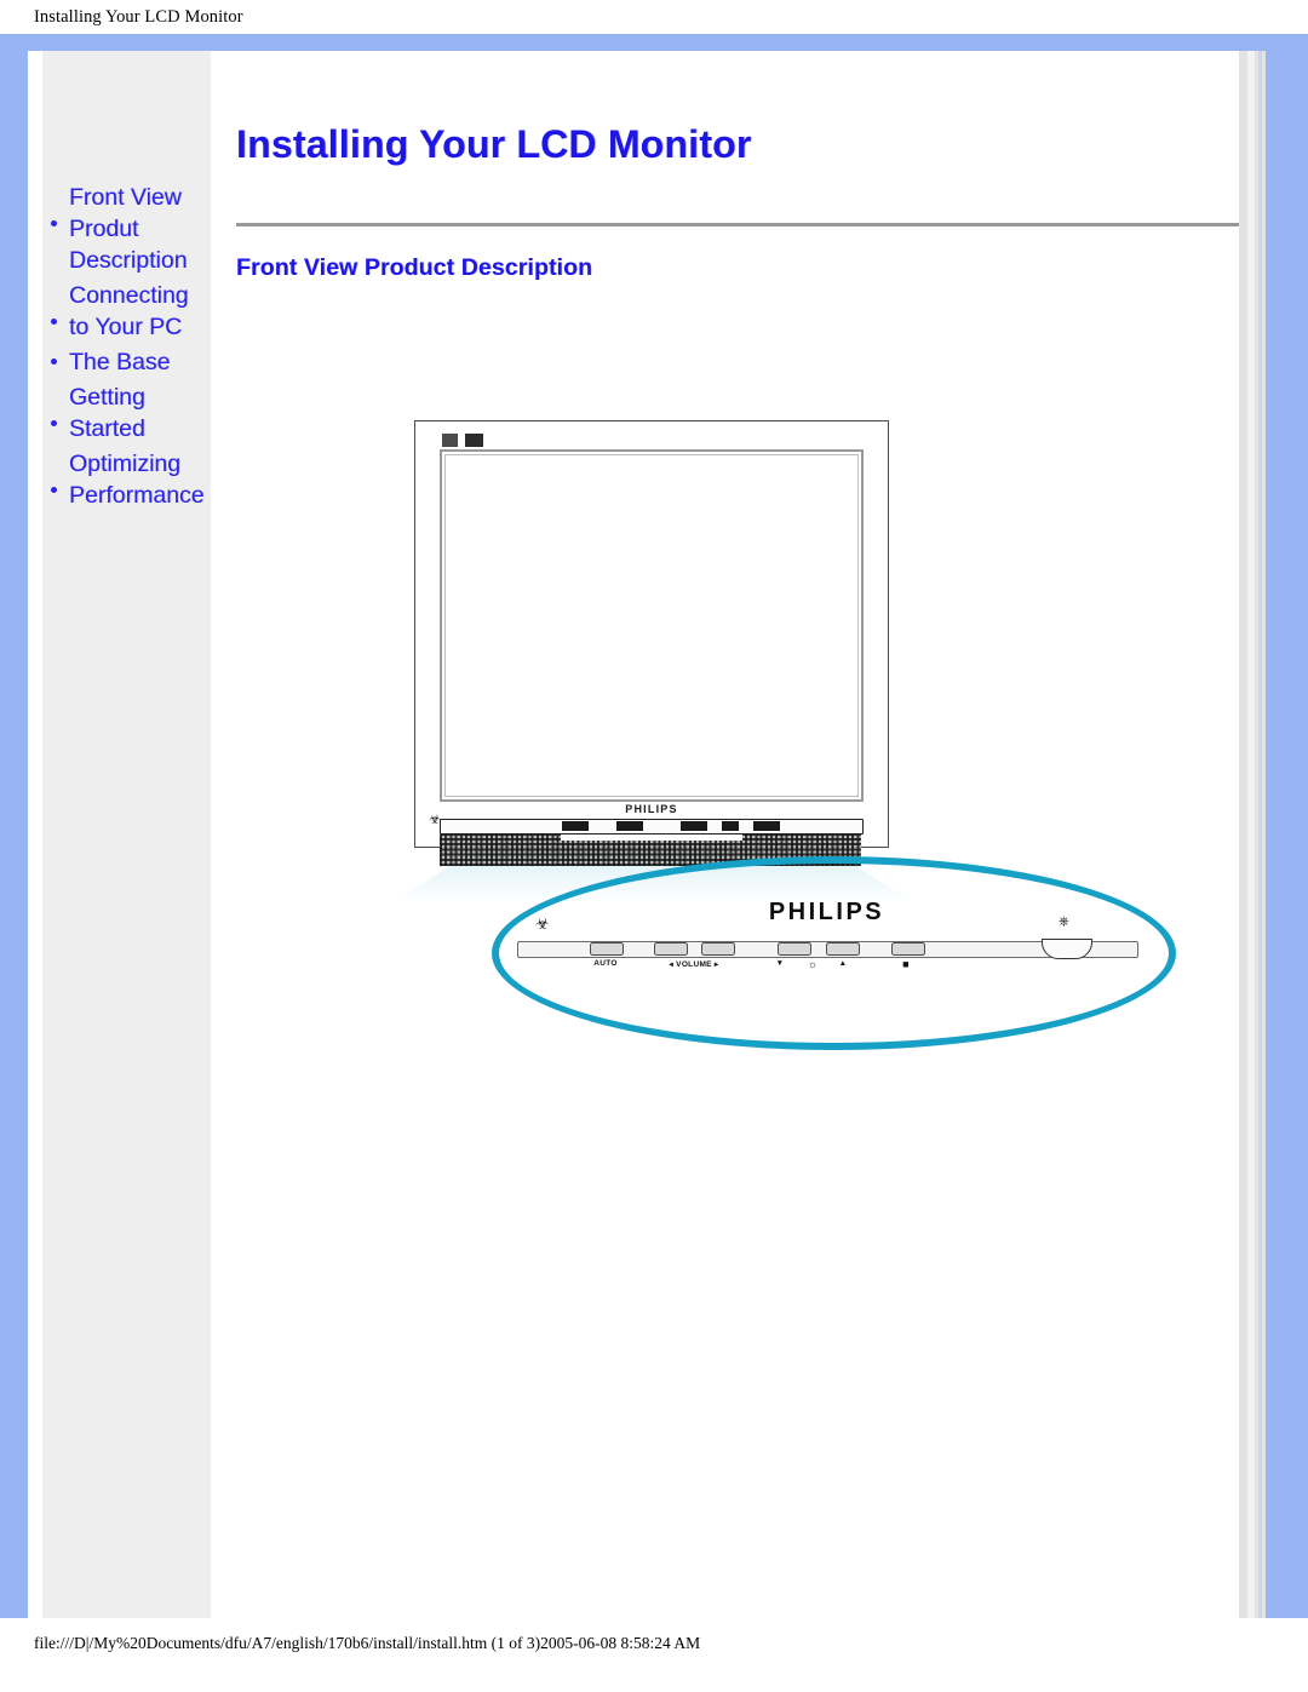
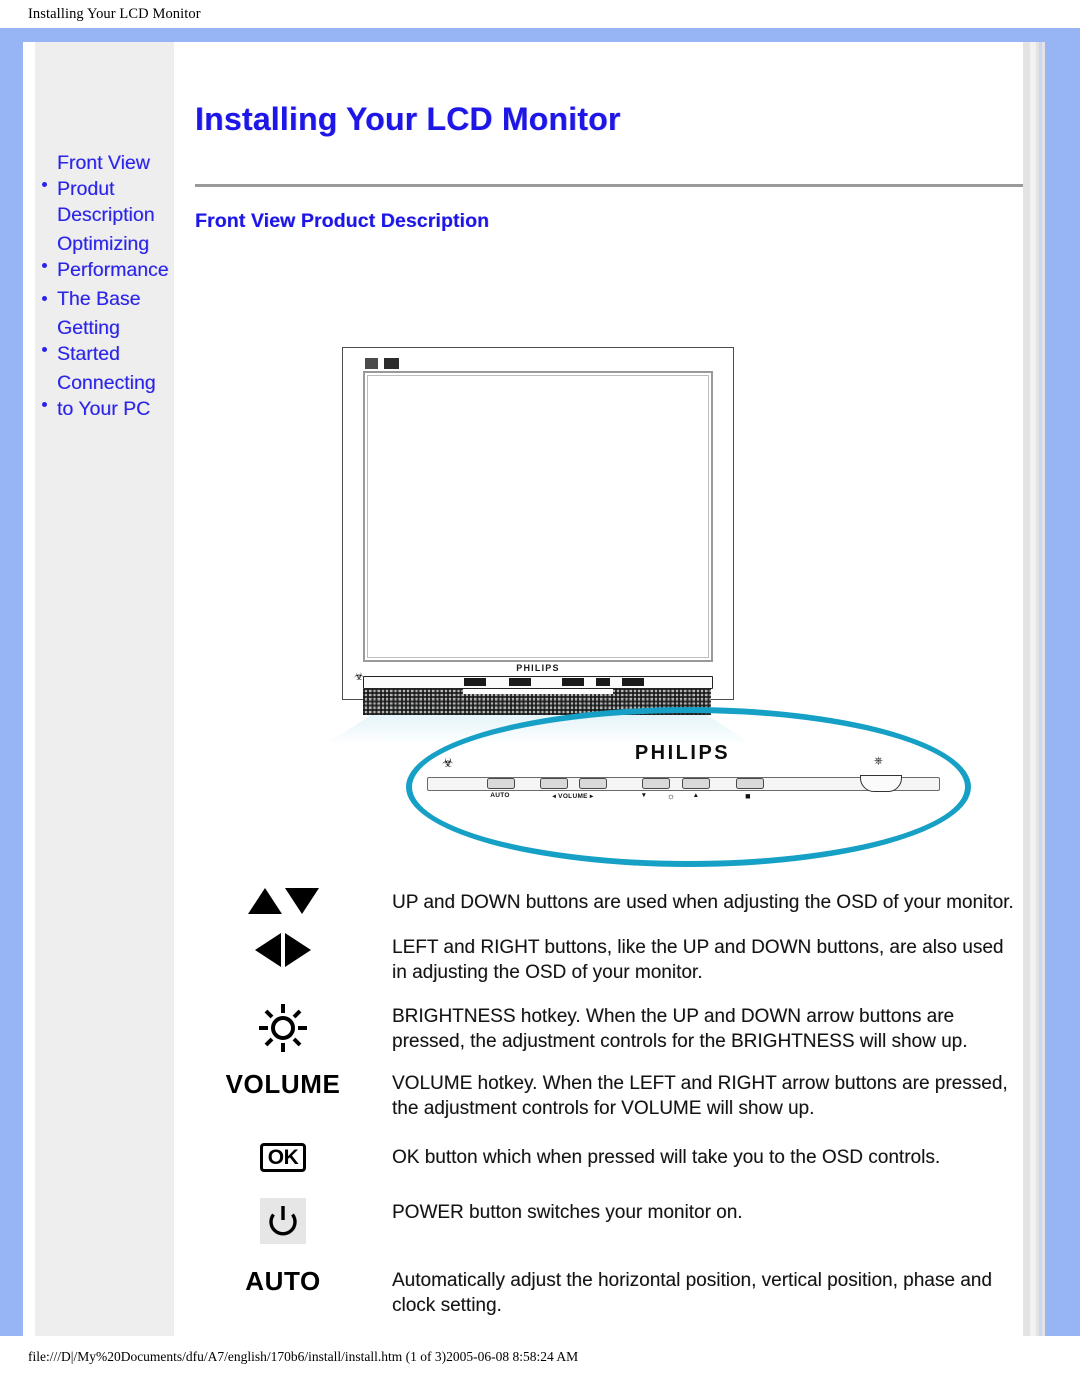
  Installing Your LCD Monitor
  Front View Produt Description
- Connecting to Your PC
+ Optimizing Performance
  The Base
  Getting Started
- Optimizing Performance
+ Connecting to Your PC
  Installing Your LCD Monitor
  Front View Product Description
  PHILIPS
  ☣
  PHILIPS
  ☣
  ⎈
  ☼
  ■
+ UP and DOWN buttons are used when adjusting the OSD of your monitor.
+ LEFT and RIGHT buttons, like the UP and DOWN buttons, are also used in adjusting the OSD of your monitor.
+ BRIGHTNESS hotkey. When the UP and DOWN arrow buttons are pressed, the adjustment controls for the BRIGHTNESS will show up.
+ VOLUME
+ VOLUME hotkey. When the LEFT and RIGHT arrow buttons are pressed, the adjustment controls for VOLUME will show up.
+ OK
+ OK button which when pressed will take you to the OSD controls.
+ POWER button switches your monitor on.
+ AUTO
+ Automatically adjust the horizontal position, vertical position, phase and clock setting.
  file:///D|/My%20Documents/dfu/A7/english/170b6/install/install.htm (1 of 3)2005-06-08 8:58:24 AM
